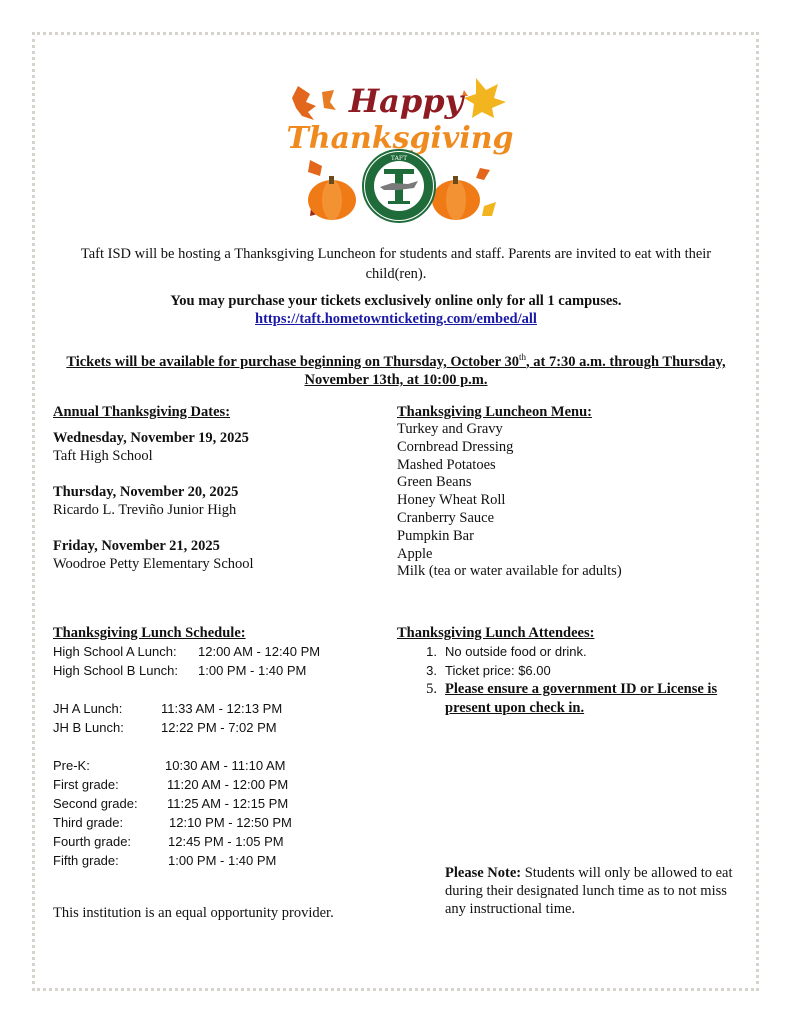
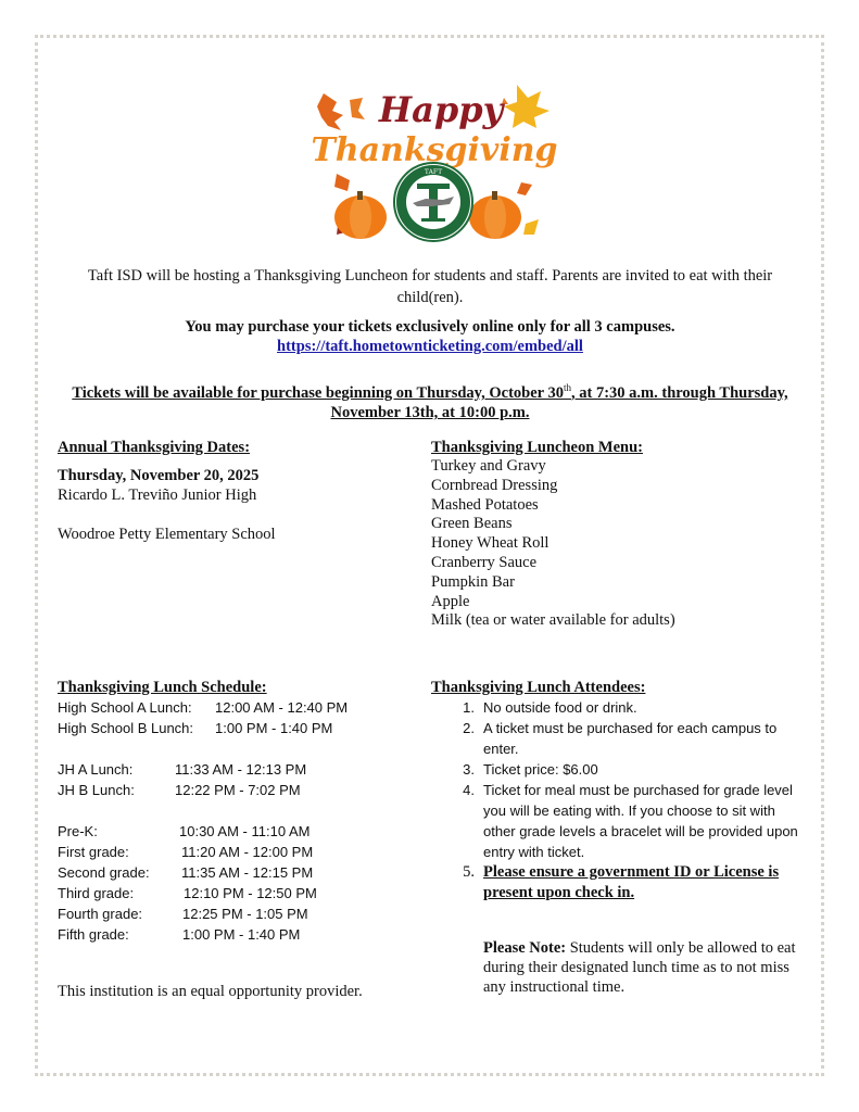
  Happy
  Thanksgiving
  Taft ISD will be hosting a Thanksgiving Luncheon for students and staff. Parents are invited to eat with their child(ren).
- You may purchase your tickets exclusively online only for all 1 campuses.
+ You may purchase your tickets exclusively online only for all 3 campuses.
  https://taft.hometownticketing.com/embed/all
  Tickets will be available for purchase beginning on Thursday, October 30th, at 7:30 a.m. through Thursday, November 13th, at 10:00 p.m.
  Annual Thanksgiving Dates:
- Wednesday, November 19, 2025
- Taft High School
  Thursday, November 20, 2025
  Ricardo L. Treviño Junior High
- Friday, November 21, 2025
  Woodroe Petty Elementary School
  Thanksgiving Luncheon Menu:
  Turkey and Gravy
  Cornbread Dressing
  Mashed Potatoes
  Green Beans
  Honey Wheat Roll
  Cranberry Sauce
  Pumpkin Bar
  Apple
  Milk (tea or water available for adults)
  Thanksgiving Lunch Schedule:
  High School A Lunch:
  12:00 AM - 12:40 PM
  High School B Lunch:
  1:00 PM - 1:40 PM
  JH A Lunch:
  11:33 AM - 12:13 PM
  JH B Lunch:
  12:22 PM - 7:02 PM
  Pre-K:
  10:30 AM - 11:10 AM
  First grade:
  11:20 AM - 12:00 PM
  Second grade:
- 11:25 AM - 12:15 PM
+ 11:35 AM - 12:15 PM
  Third grade:
  12:10 PM - 12:50 PM
  Fourth grade:
- 12:45 PM - 1:05 PM
+ 12:25 PM - 1:05 PM
  Fifth grade:
  1:00 PM - 1:40 PM
  This institution is an equal opportunity provider.
  Thanksgiving Lunch Attendees:
  1.
  No outside food or drink.
+ 2.
+ A ticket must be purchased for each campus to enter.
  3.
  Ticket price: $6.00
+ 4.
+ Ticket for meal must be purchased for grade level you will be eating with. If you choose to sit with other grade levels a bracelet will be provided upon entry with ticket.
  5.
  Please ensure a government ID or License is present upon check in.
  Please Note: Students will only be allowed to eat during their designated lunch time as to not miss any instructional time.
